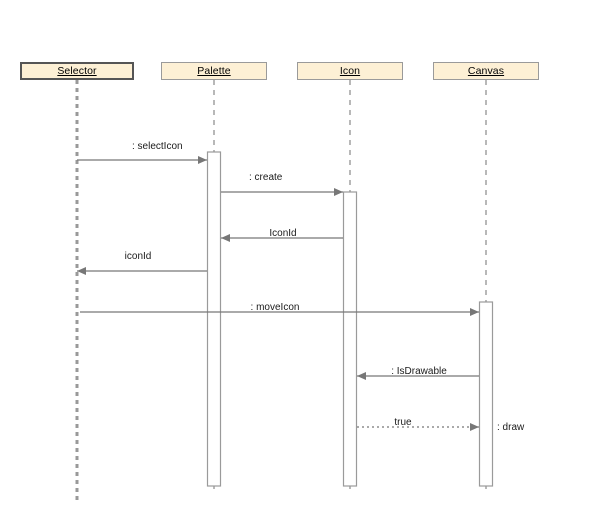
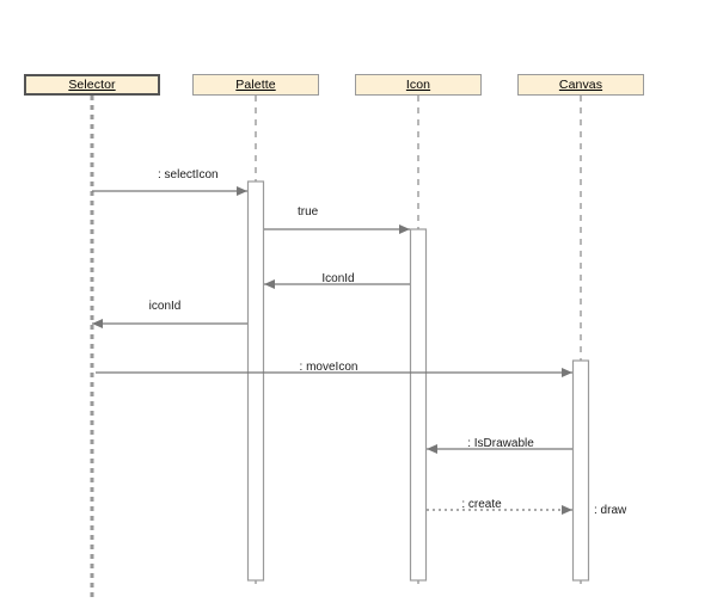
  Selector
  Palette
  Icon
  Canvas
  : selectIcon
- : create
+ true
  IconId
  iconId
  : moveIcon
  : IsDrawable
- true
+ : create
  : draw
